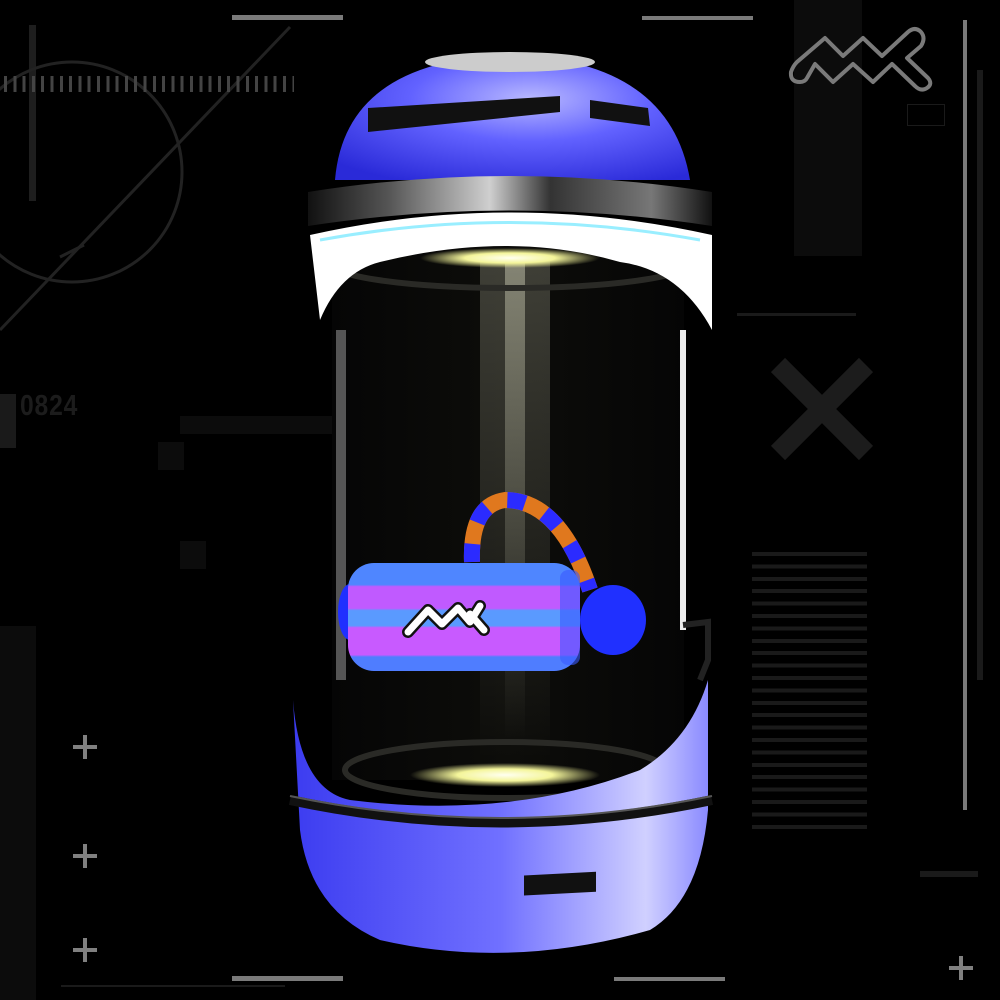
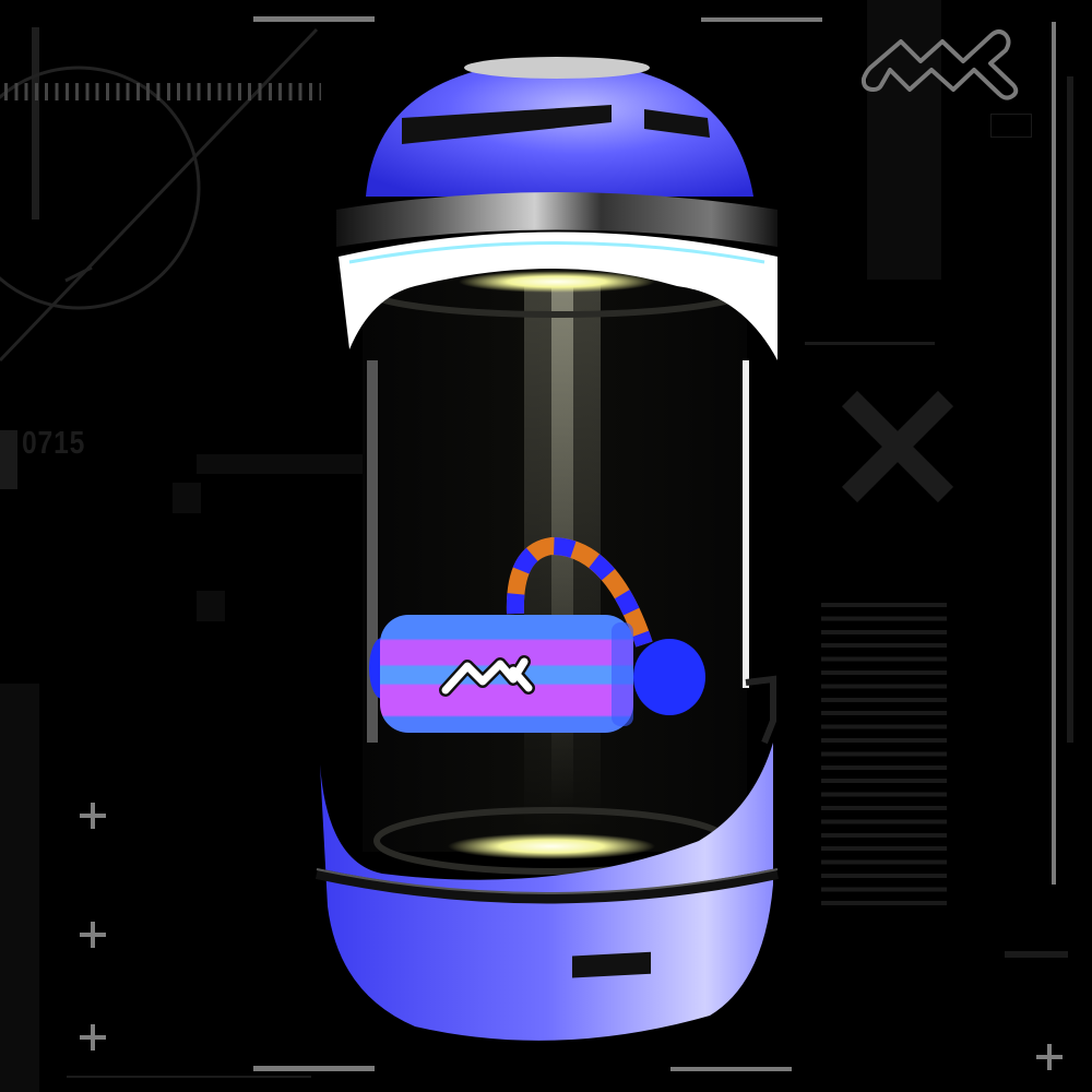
- 0824
+ 0715
